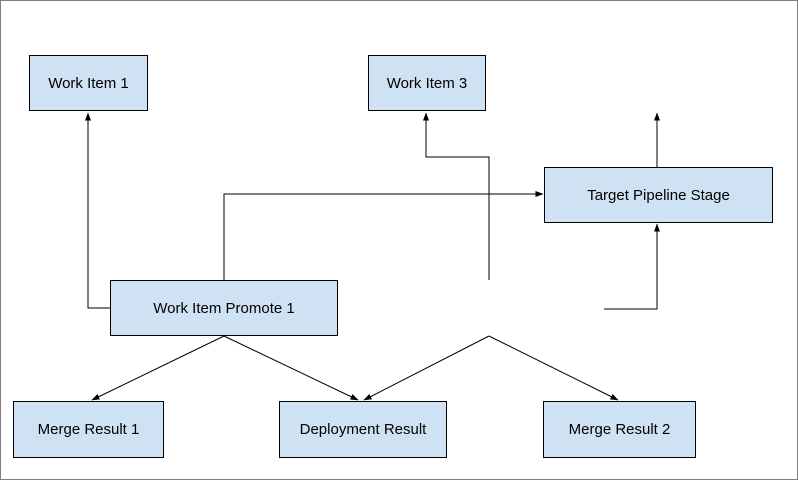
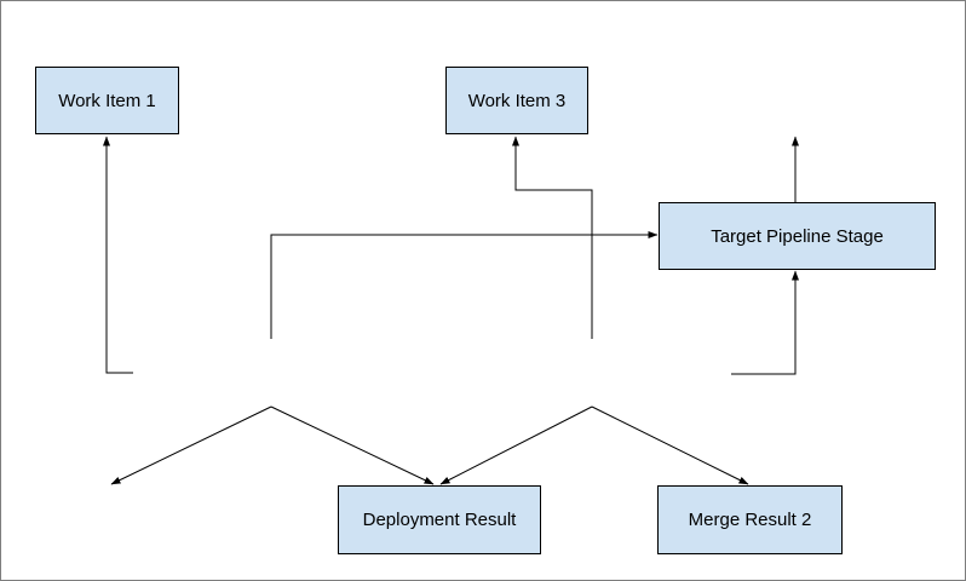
  Work Item 1
  Work Item 3
  Target Pipeline Stage
- Work Item Promote 1
- Merge Result 1
  Deployment Result
  Merge Result 2
